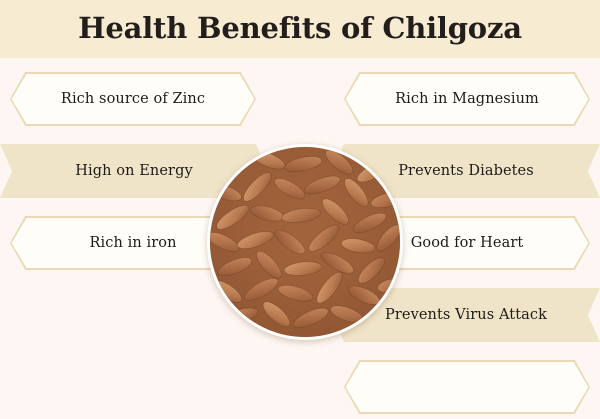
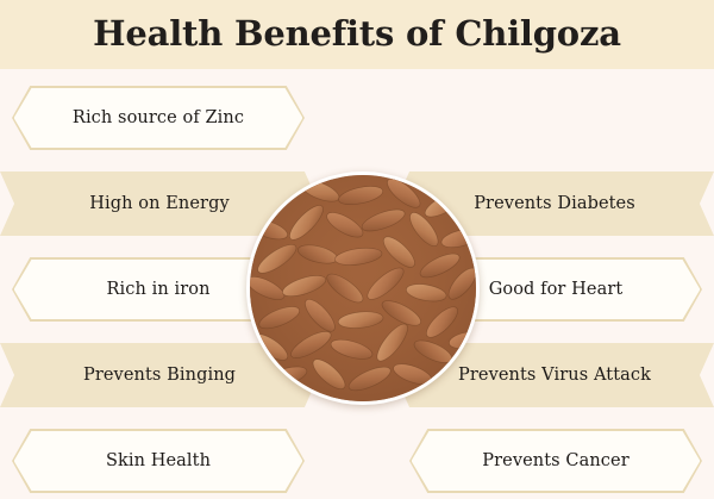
  Health Benefits of Chilgoza
  Rich source of Zinc
- Rich in Magnesium
  High on Energy
  Prevents Diabetes
  Rich in iron
  Good for Heart
+ Prevents Binging
  Prevents Virus Attack
+ Skin Health
+ Prevents Cancer
